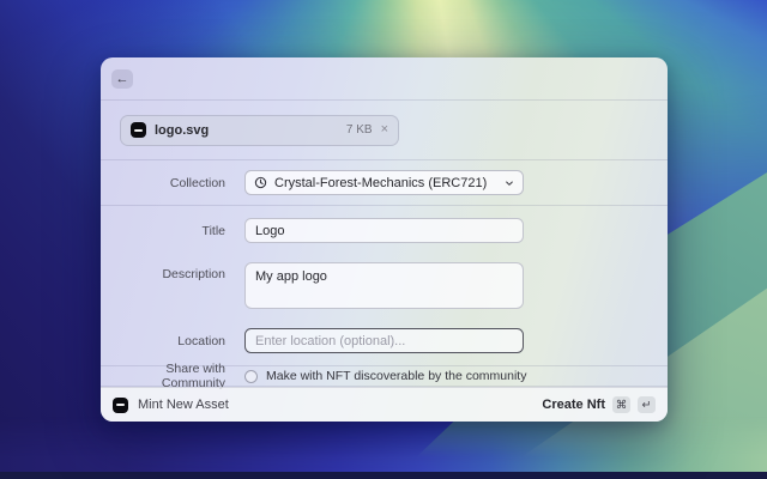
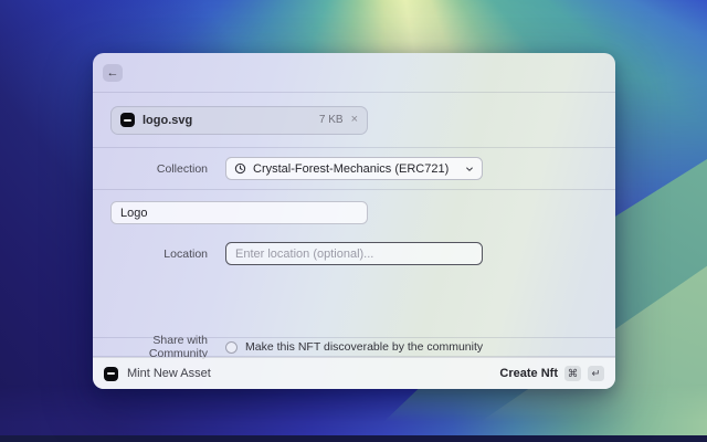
  ←
  logo.svg
  7 KB
  ×
  Collection
  Crystal-Forest-Mechanics (ERC721)
- Title
  Logo
- Description
- My app logo
  Location
  Enter location (optional)...
  Share with Community
- Make with NFT discoverable by the community
+ Make this NFT discoverable by the community
  Mint New Asset
  Create Nft
  ⌘
  ↵
